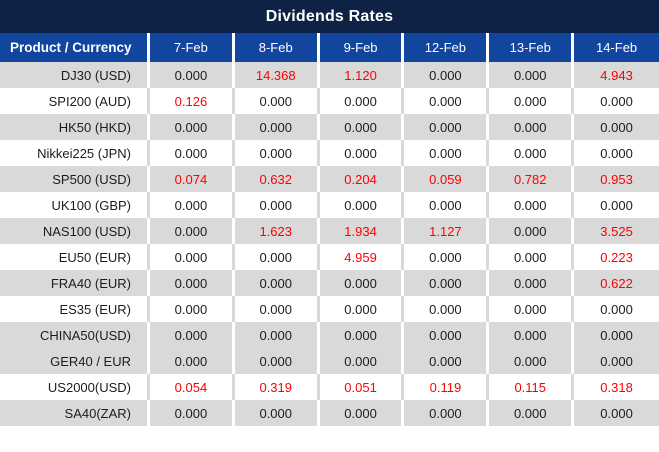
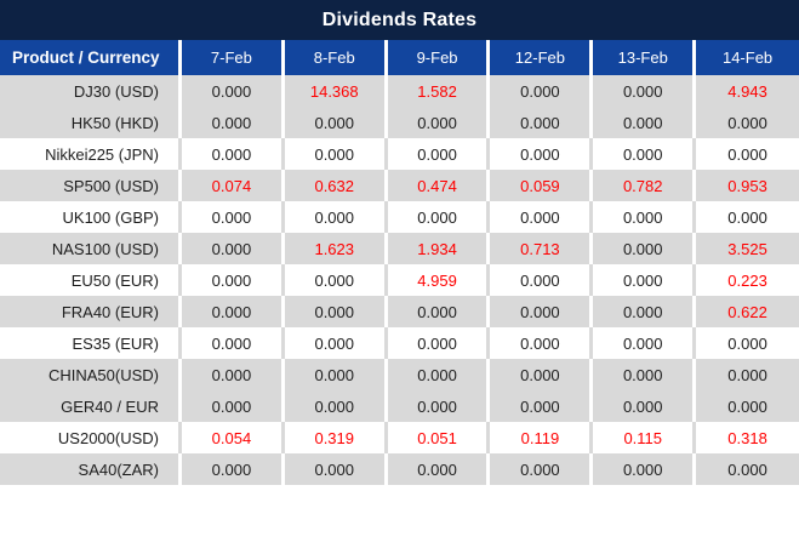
  Dividends Rates
  Product / Currency	7-Feb	8-Feb	9-Feb	12-Feb	13-Feb	14-Feb
- DJ30 (USD)	0.000	14.368	1.120	0.000	0.000	4.943
+ DJ30 (USD)	0.000	14.368	1.582	0.000	0.000	4.943
- SPI200 (AUD)	0.126	0.000	0.000	0.000	0.000	0.000
  HK50 (HKD)	0.000	0.000	0.000	0.000	0.000	0.000
  Nikkei225 (JPN)	0.000	0.000	0.000	0.000	0.000	0.000
- SP500 (USD)	0.074	0.632	0.204	0.059	0.782	0.953
+ SP500 (USD)	0.074	0.632	0.474	0.059	0.782	0.953
  UK100 (GBP)	0.000	0.000	0.000	0.000	0.000	0.000
- NAS100 (USD)	0.000	1.623	1.934	1.127	0.000	3.525
+ NAS100 (USD)	0.000	1.623	1.934	0.713	0.000	3.525
  EU50 (EUR)	0.000	0.000	4.959	0.000	0.000	0.223
  FRA40 (EUR)	0.000	0.000	0.000	0.000	0.000	0.622
  ES35 (EUR)	0.000	0.000	0.000	0.000	0.000	0.000
  CHINA50(USD)	0.000	0.000	0.000	0.000	0.000	0.000
  GER40 / EUR	0.000	0.000	0.000	0.000	0.000	0.000
  US2000(USD)	0.054	0.319	0.051	0.119	0.115	0.318
  SA40(ZAR)	0.000	0.000	0.000	0.000	0.000	0.000
